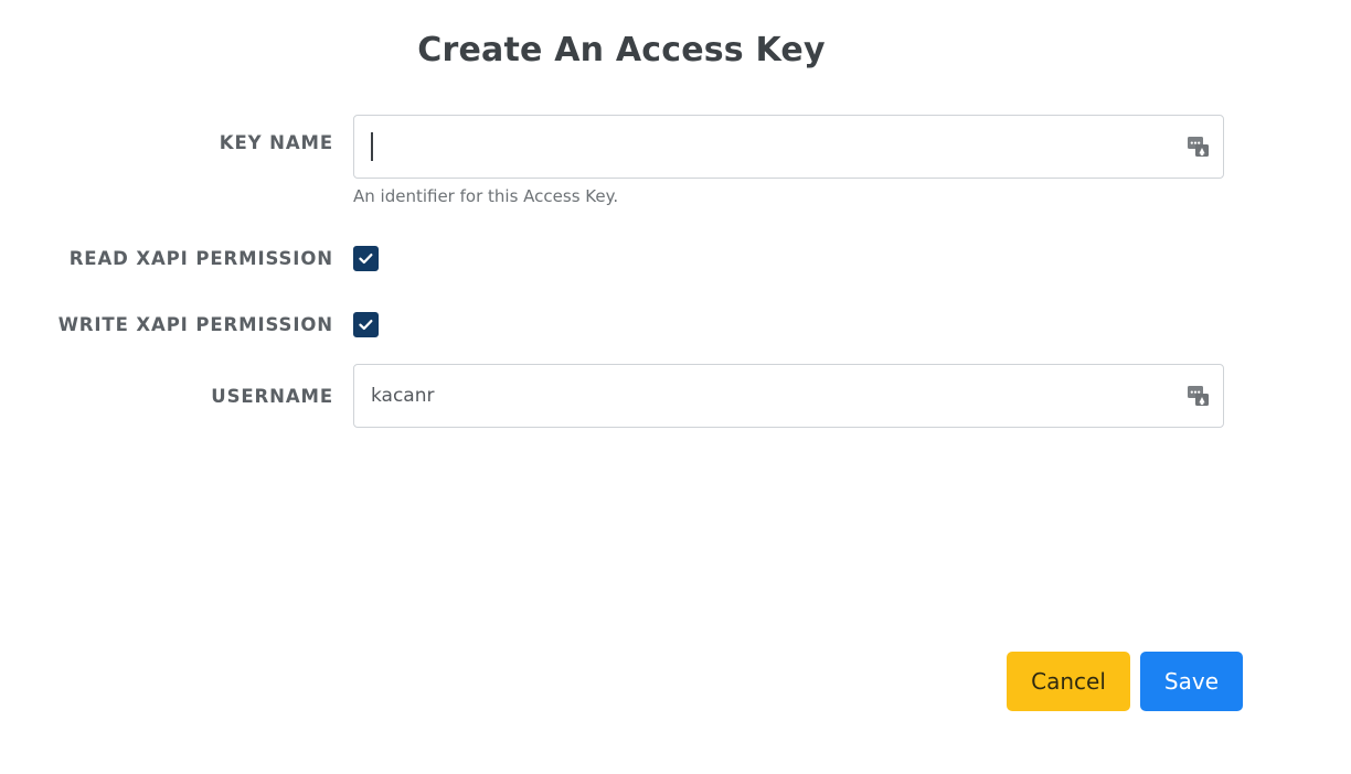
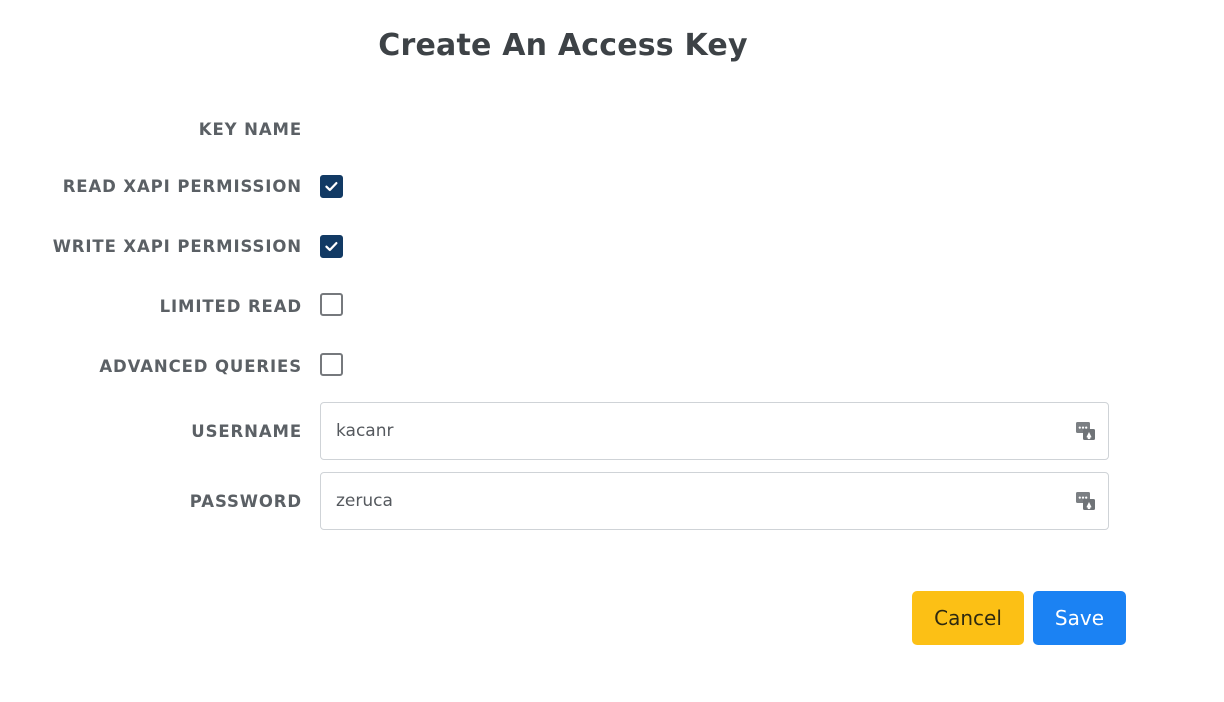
  Create An Access Key
  KEY NAME
- An identifier for this Access Key.
  READ XAPI PERMISSION
  WRITE XAPI PERMISSION
+ LIMITED READ
+ ADVANCED QUERIES
  USERNAME
  kacanr
+ PASSWORD
+ zeruca
  Cancel
  Save
